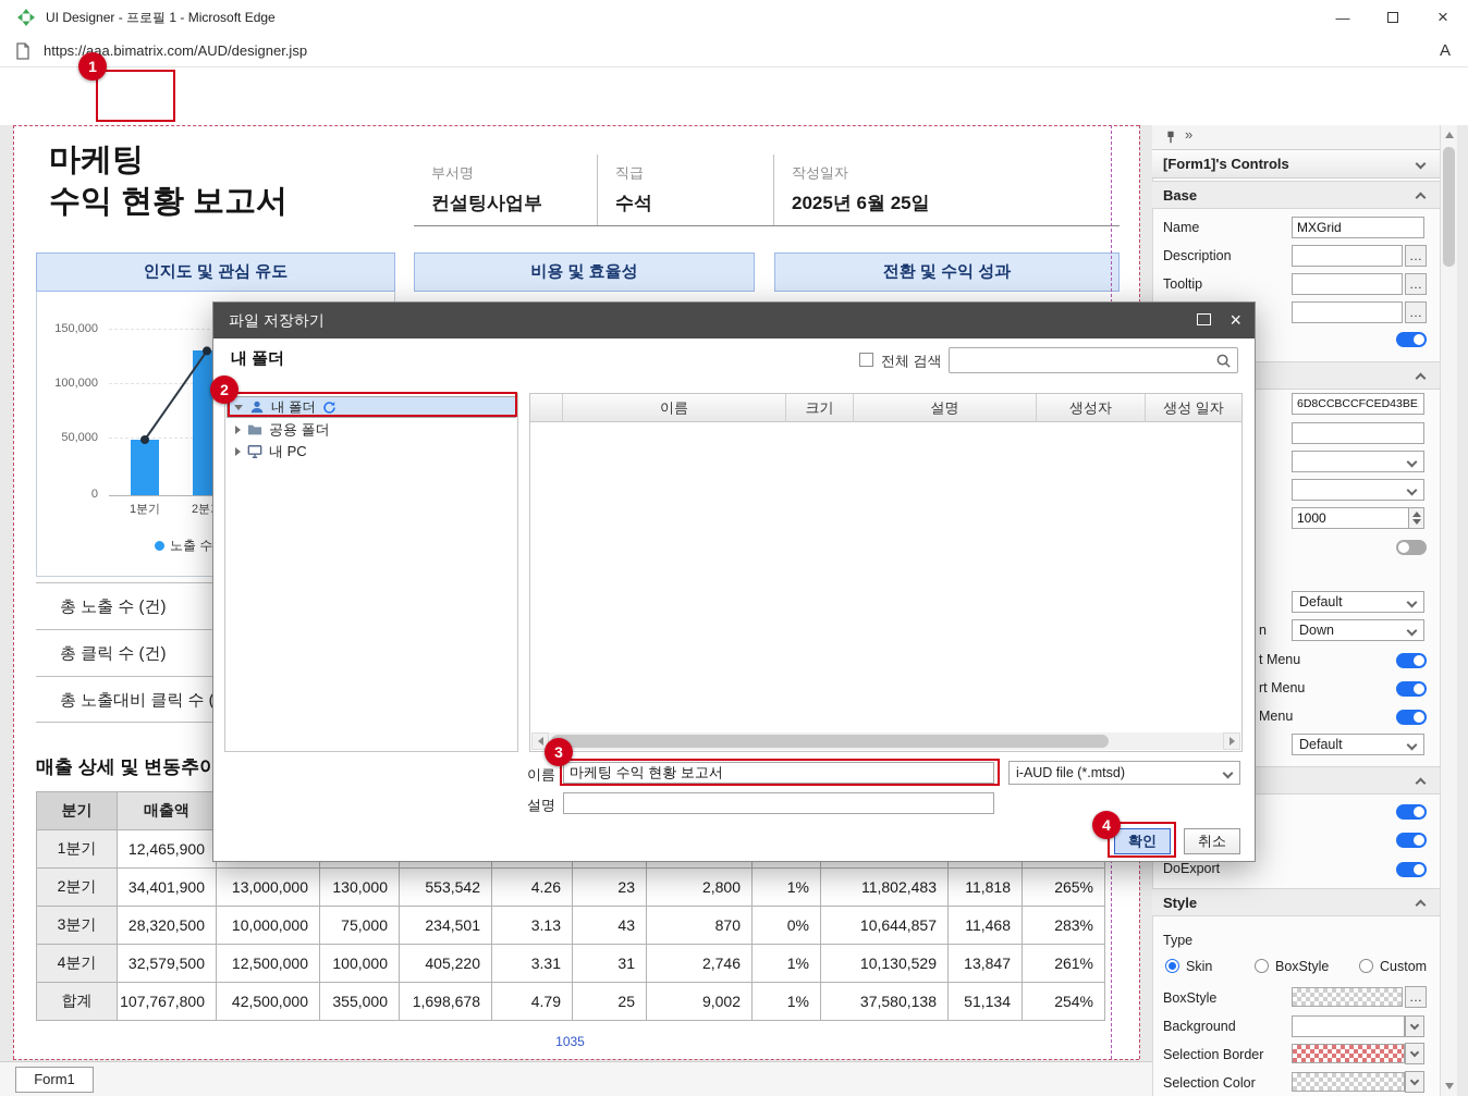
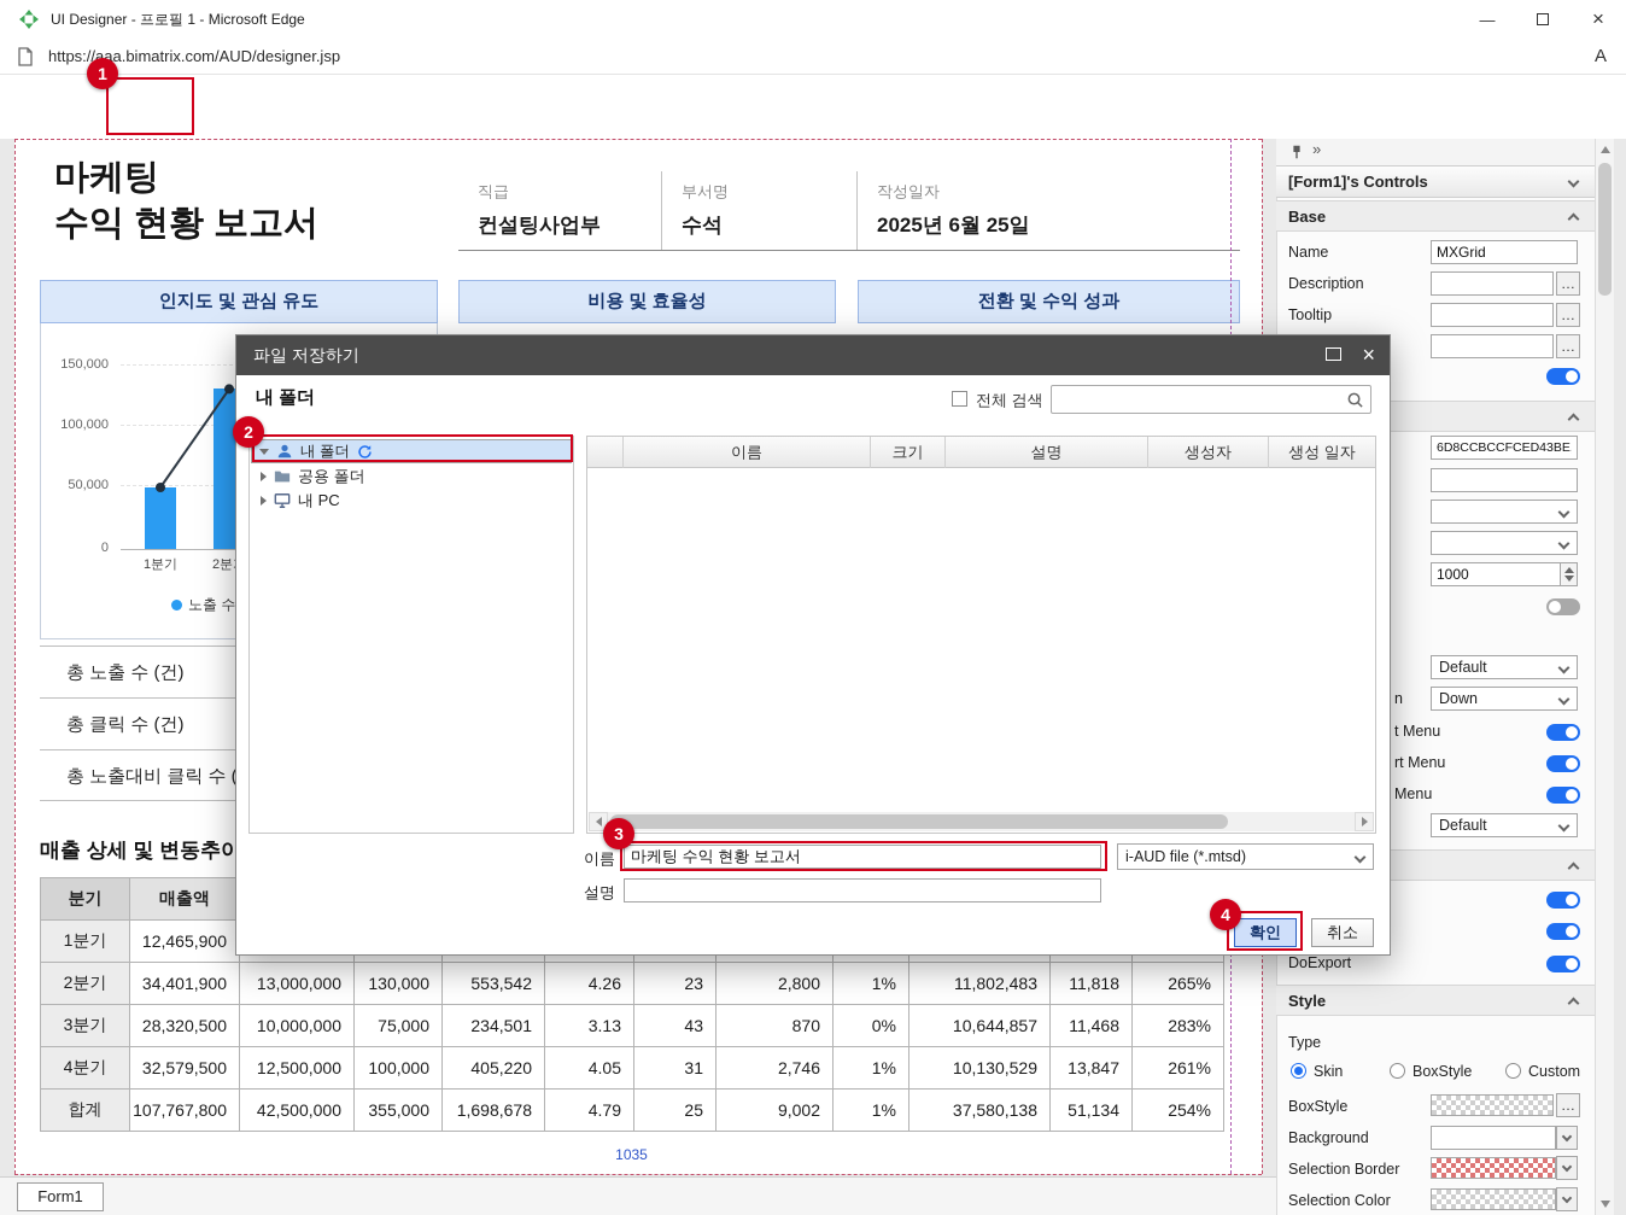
  UI Designer - 프로필 1 - Microsoft Edge
  —
  ×
  https://aaa.bimatrix.com/AUD/designer.jsp
  A
  마케팅
  수익 현황 보고서
- 부서명
+ 직급
  컨설팅사업부
- 직급
+ 부서명
  수석
  작성일자
  2025년 6월 25일
  인지도 및 관심 유도
  비용 및 효율성
  전환 및 수익 성과
  150,000
  100,000
  50,000
  0
  1분기
  노출 수
  총 노출 수 (건)
  총 클릭 수 (건)
  총 노출대비 클릭 수
  매출 상세 및 변동추이
  분기	매출액
  1분기	12,465,900
  2분기	34,401,900	13,000,000	130,000	553,542	4.26	23	2,800	1%	11,802,483	11,818	265%
  3분기	28,320,500	10,000,000	75,000	234,501	3.13	43	870	0%	10,644,857	11,468	283%
- 4분기	32,579,500	12,500,000	100,000	405,220	3.31	31	2,746	1%	10,130,529	13,847	261%
+ 4분기	32,579,500	12,500,000	100,000	405,220	4.05	31	2,746	1%	10,130,529	13,847	261%
  합계	107,767,800	42,500,000	355,000	1,698,678	4.79	25	9,002	1%	37,580,138	51,134	254%
  1035
  »
  [Form1]'s Controls
  Base
  Name
  MXGrid
  Description
  …
  Tooltip
  …
  …
  6D8CCBCCFCED43BE
  1000
  Default
  n
  Down
  t Menu
  rt Menu
  Menu
  Default
  DoExport
  Style
  Type
  Skin
  BoxStyle
  Custom
  BoxStyle
  …
  Background
  Selection Border
  Selection Color
  파일 저장하기
  ×
  내 폴더
  전체 검색
  내 폴더
  공용 폴더
  내 PC
  이름
  크기
  설명
  생성자
  생성 일자
  이름
  마케팅 수익 현황 보고서
  i-AUD file (*.mtsd)
  설명
  확인
  취소
  Form1
  1
  2
  3
  4
